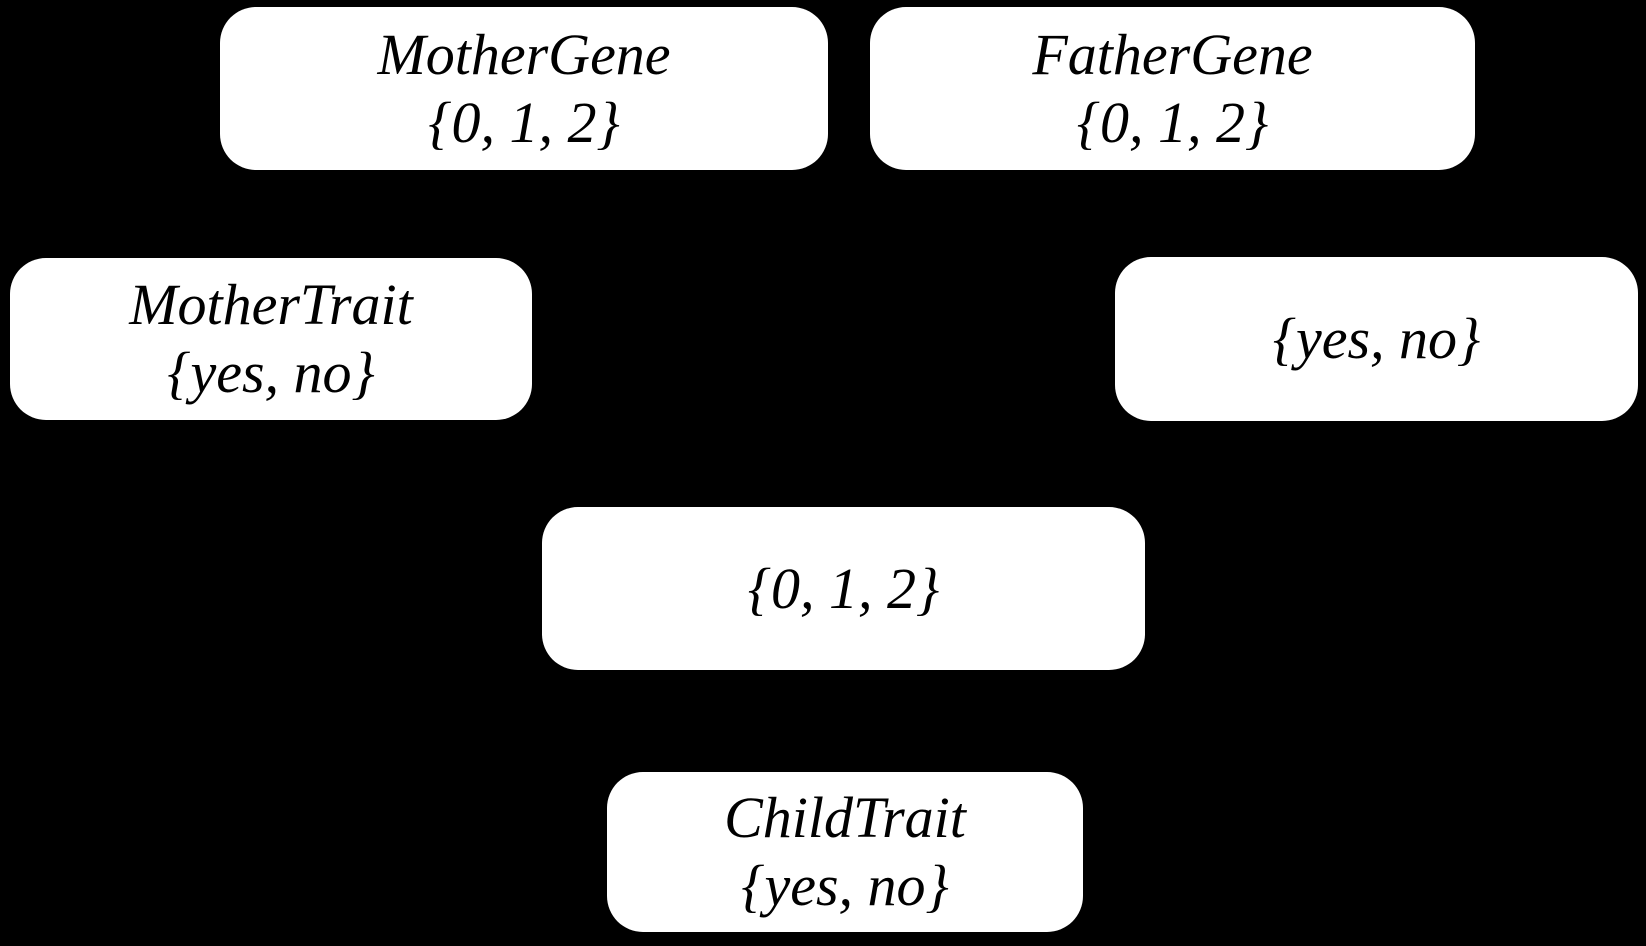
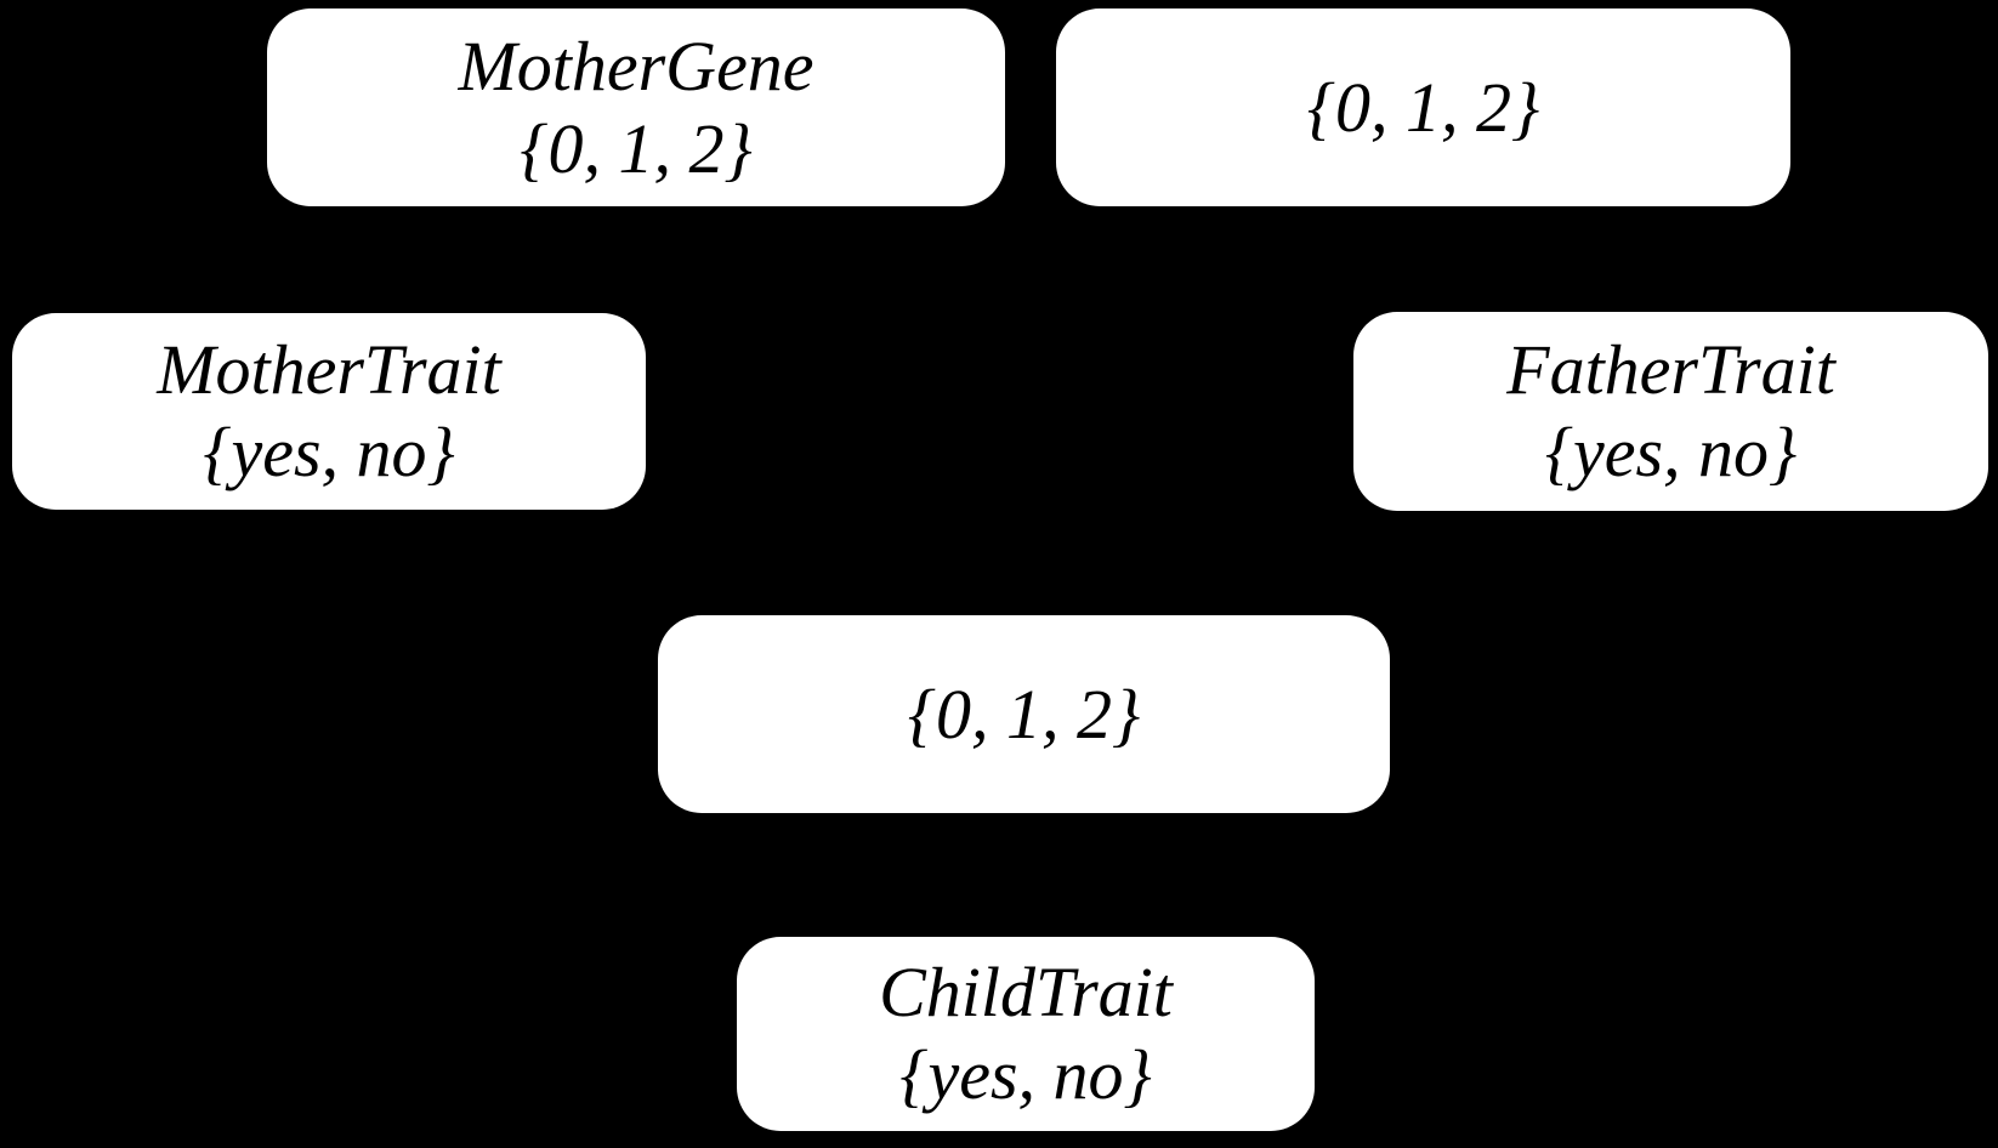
  MotherGene
  {0, 1, 2}
- FatherGene
  {0, 1, 2}
  MotherTrait
  {yes, no}
+ FatherTrait
  {yes, no}
  {0, 1, 2}
  ChildTrait
  {yes, no}
